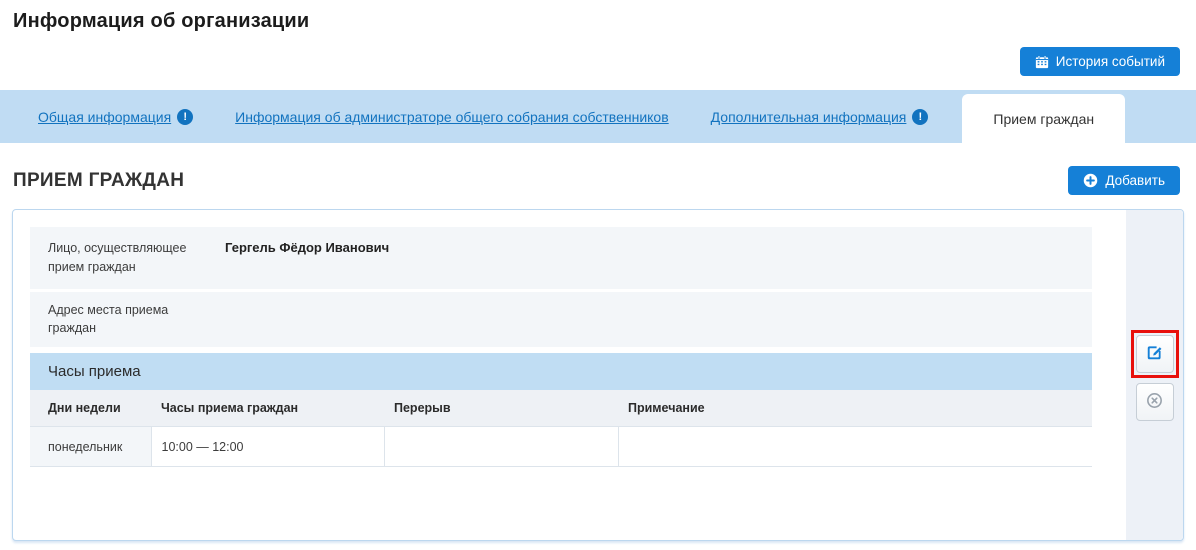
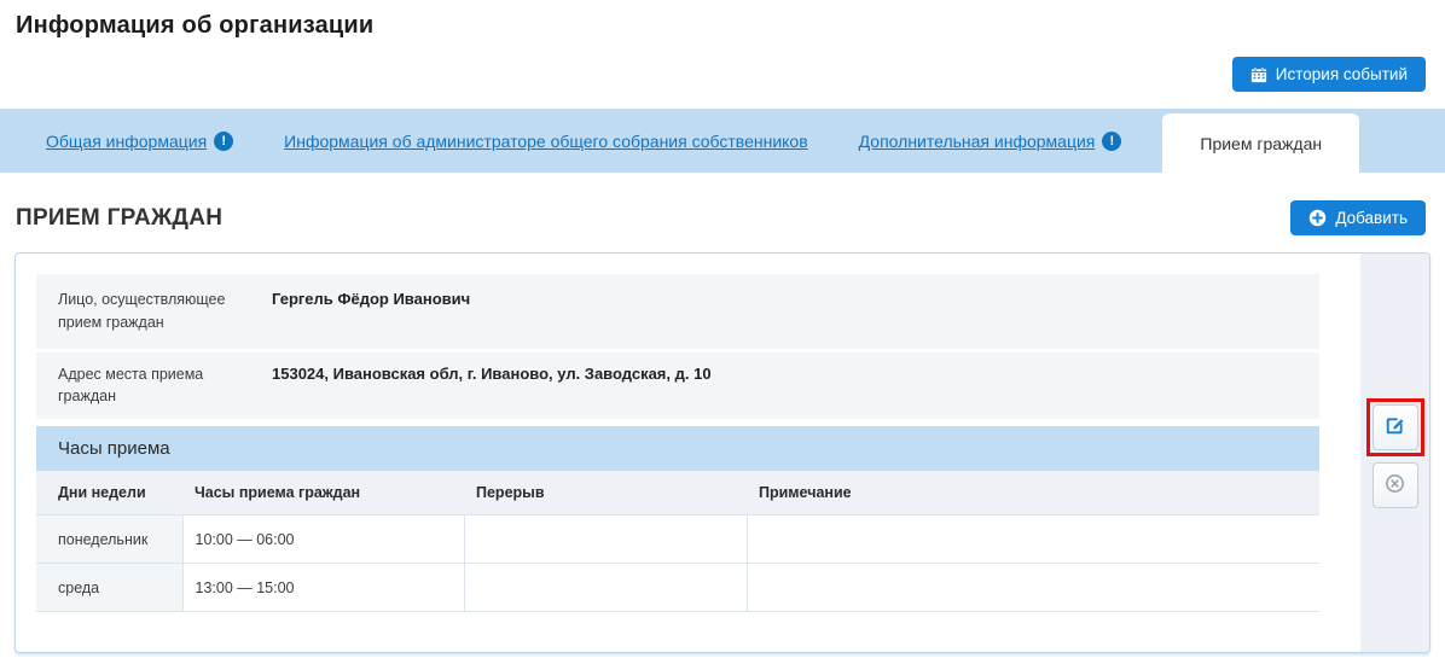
  Информация об организации
  История событий
  Общая информация
  !
  Информация об администраторе общего собрания собственников
  Дополнительная информация
  !
  Прием граждан
  ПРИЕМ ГРАЖДАН
  Добавить
  Лицо, осуществляющее прием граждан
  Гергель Фёдор Иванович
  Адрес места приема граждан
+ 153024, Ивановская обл, г. Иваново, ул. Заводская, д. 10
  Часы приема
  Дни недели	Часы приема граждан	Перерыв	Примечание
- понедельник	10:00 — 12:00
+ понедельник	10:00 — 06:00
+ среда	13:00 — 15:00
